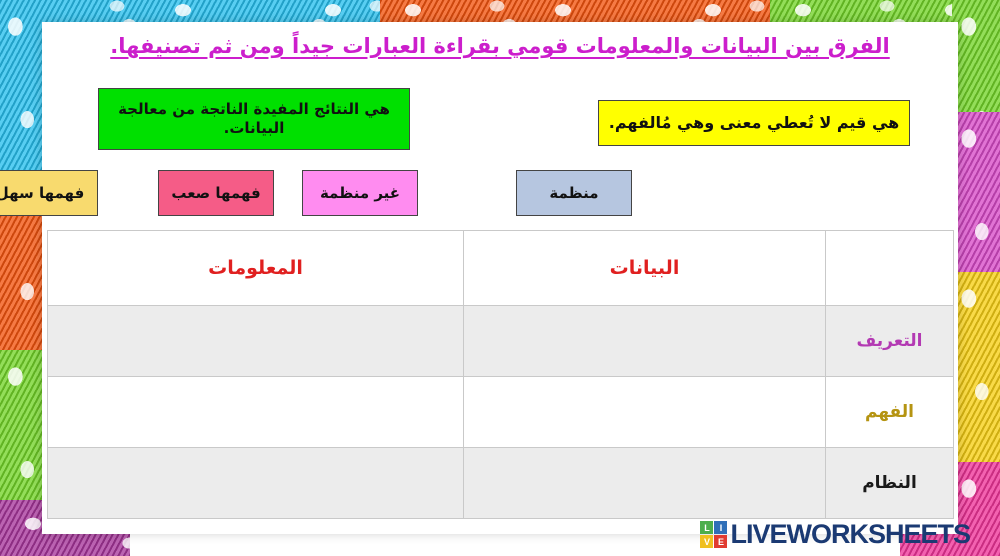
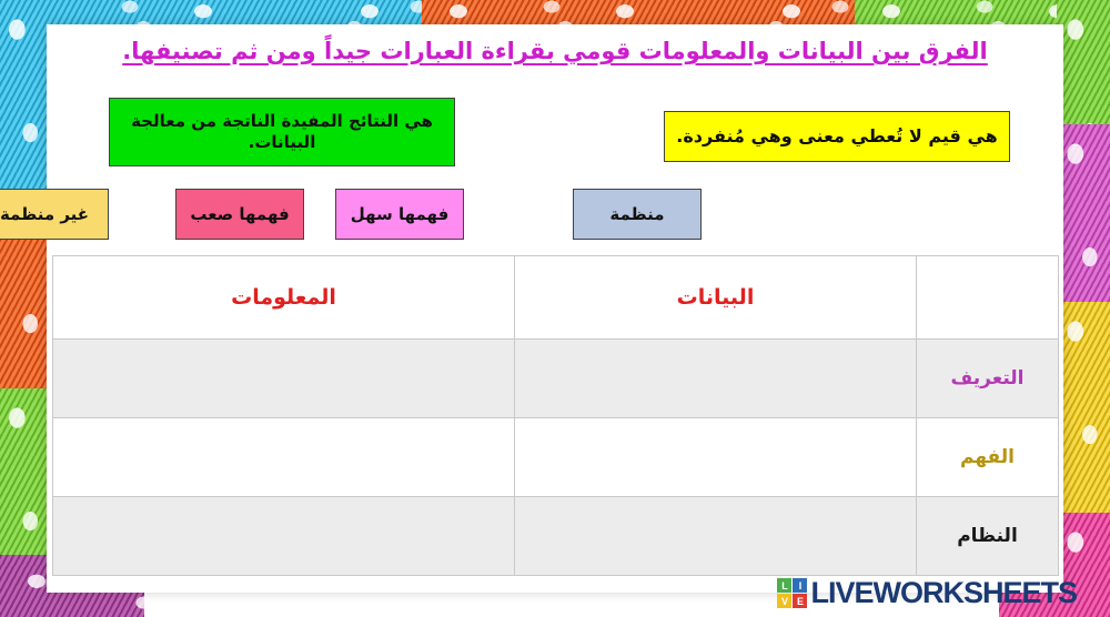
  الفرق بين البيانات والمعلومات قومي بقراءة العبارات جيداً ومن ثم تصنيفها.
  هي النتائج المفيدة الناتجة من معالجة البيانات.
- هي قيم لا تُعطي معنى وهي مُالفهم.
+ هي قيم لا تُعطي معنى وهي مُنفردة.
  منظمة
- غير منظمة
+ فهمها سهل
  فهمها صعب
- فهمها سهل
+ غير منظمة
  	البيانات	المعلومات
  التعريف
  الفهم
  النظام
  L
  I
  V
  E
  LIVEWORKSHEETS
